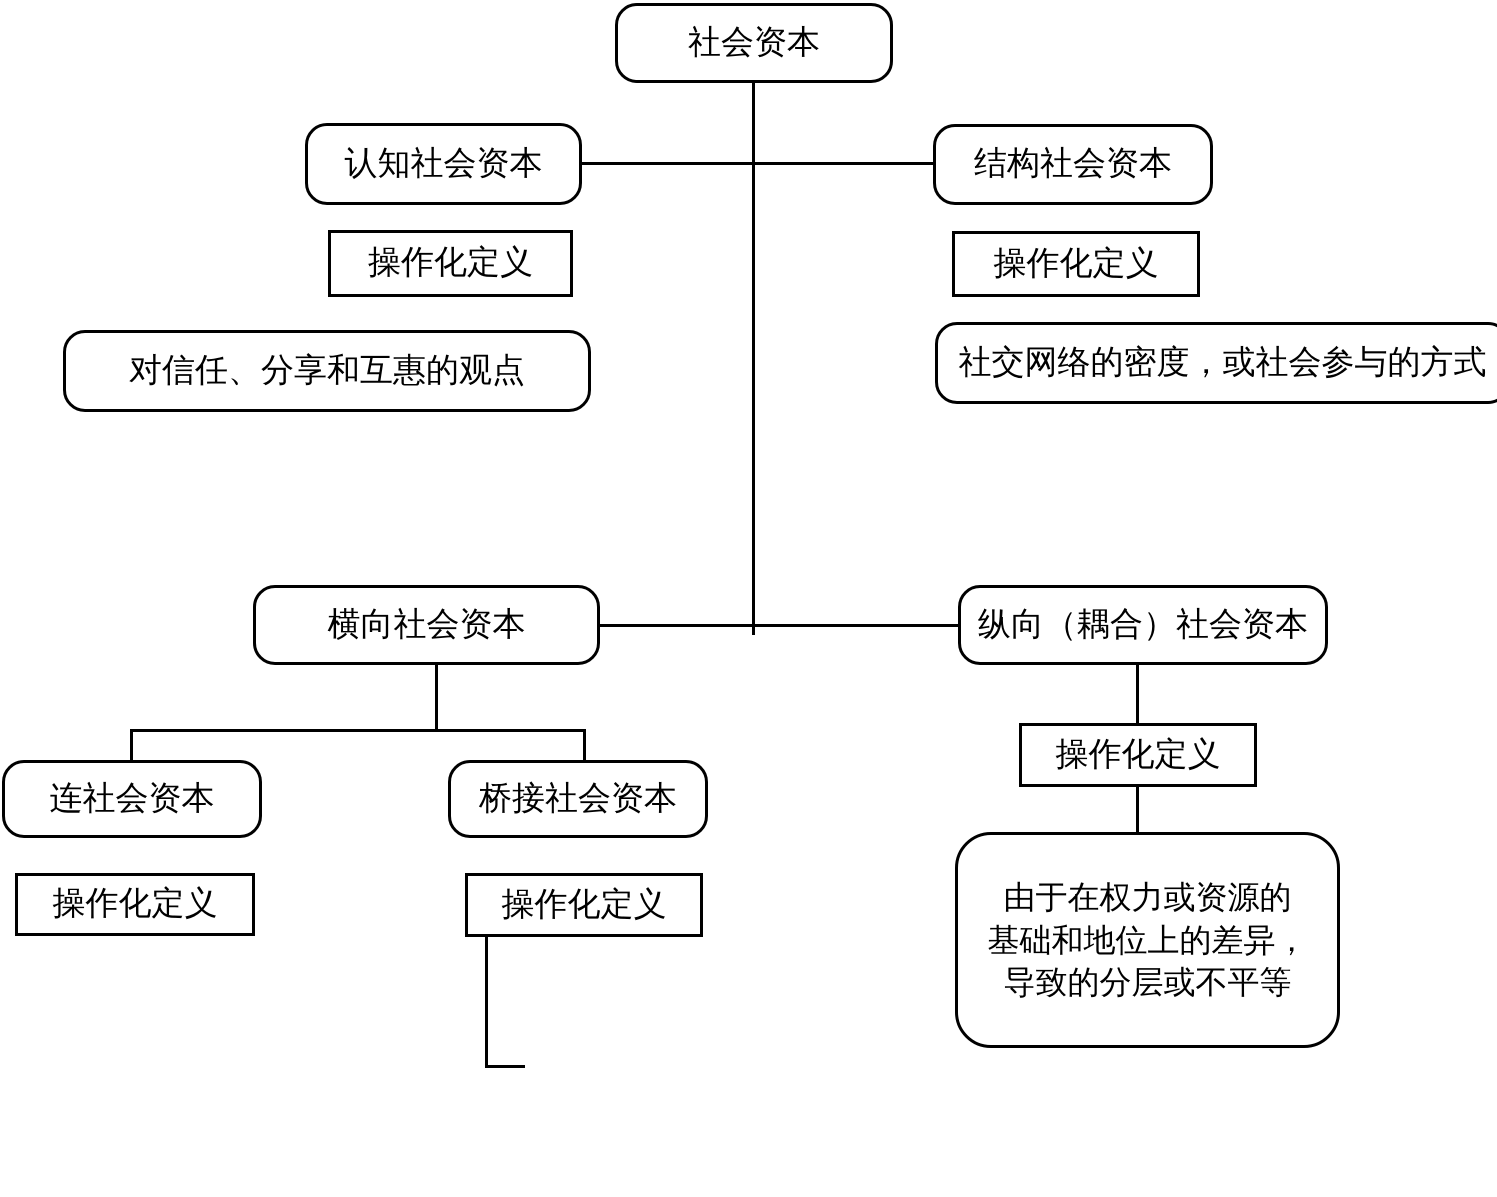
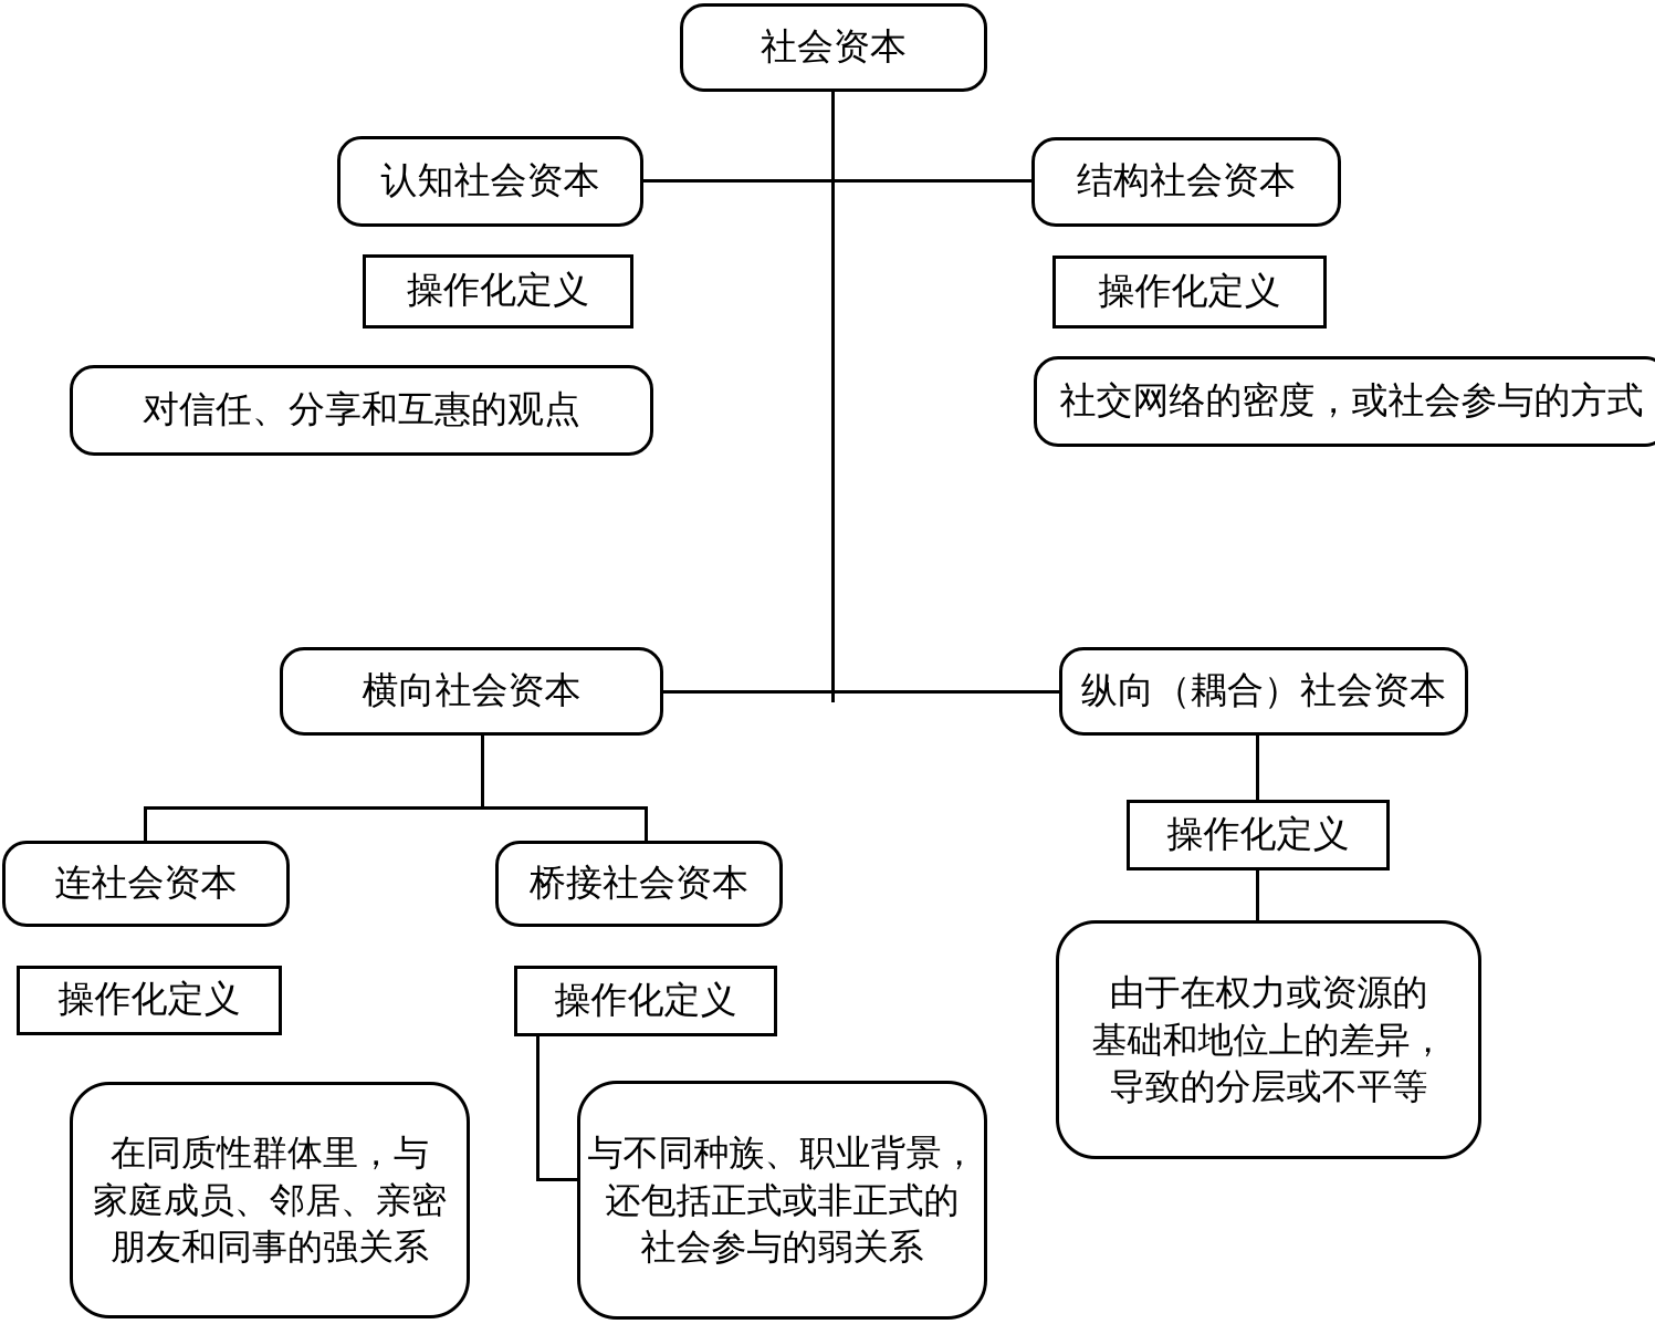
  社会资本
  认知社会资本
  结构社会资本
  操作化定义
  操作化定义
  对信任、分享和互惠的观点
  社交网络的密度，或社会参与的方式
  横向社会资本
  纵向（耦合）社会资本
  连社会资本
  桥接社会资本
  操作化定义
  操作化定义
  操作化定义
+ 在同质性群体里，与
+ 家庭成员、邻居、亲密
+ 朋友和同事的强关系
+ 与不同种族、职业背景，
+ 还包括正式或非正式的
+ 社会参与的弱关系
  由于在权力或资源的
  基础和地位上的差异，
  导致的分层或不平等
